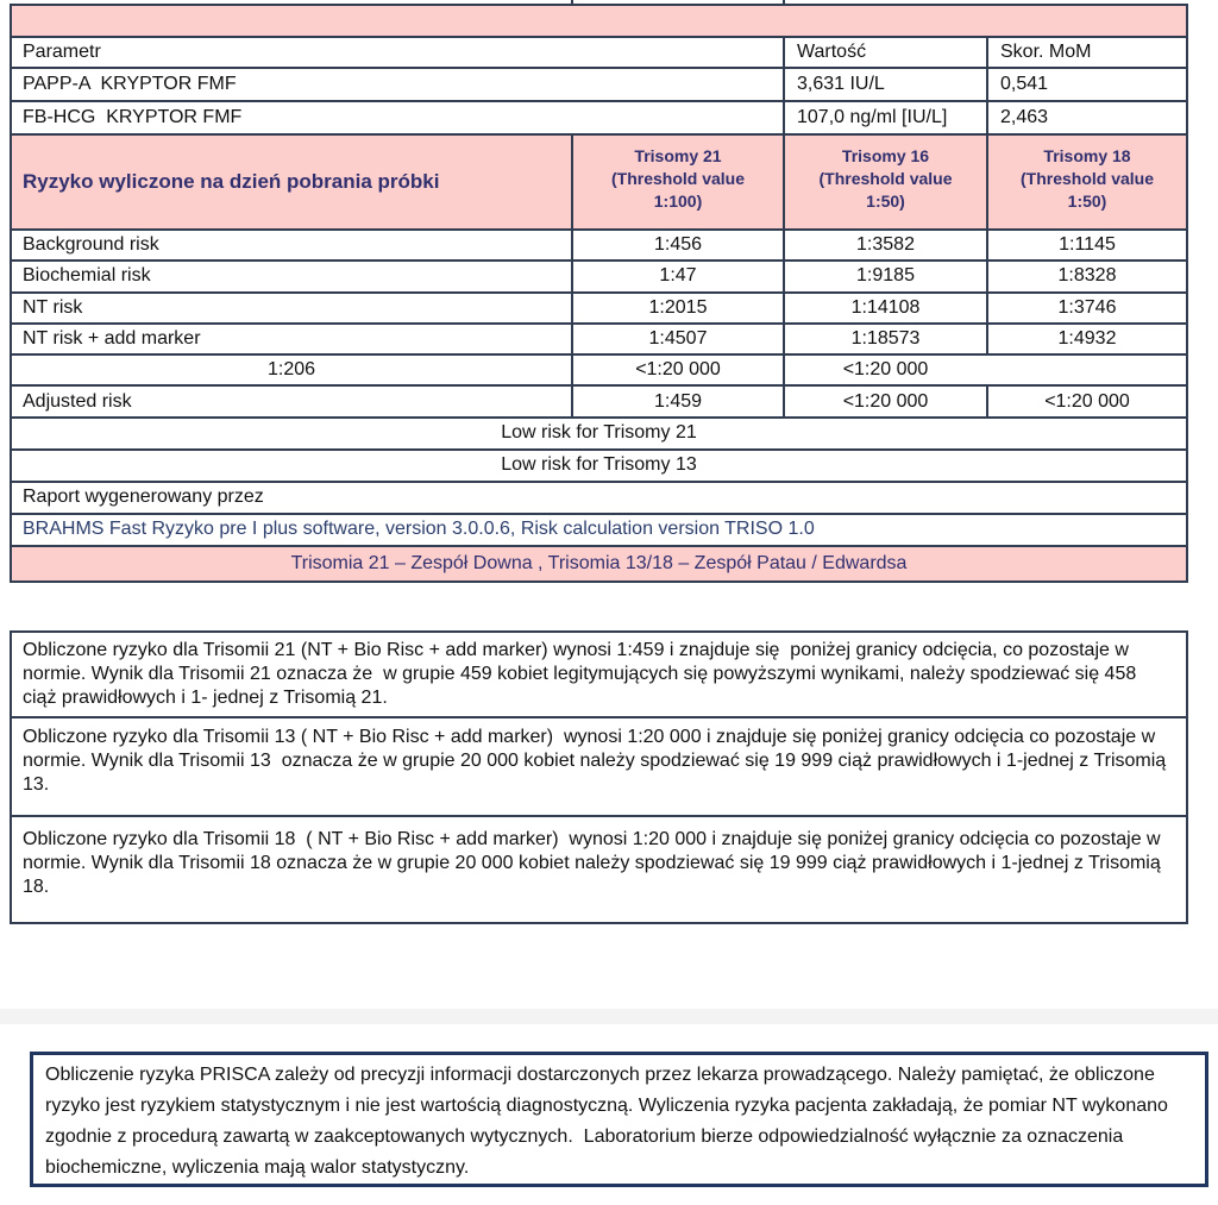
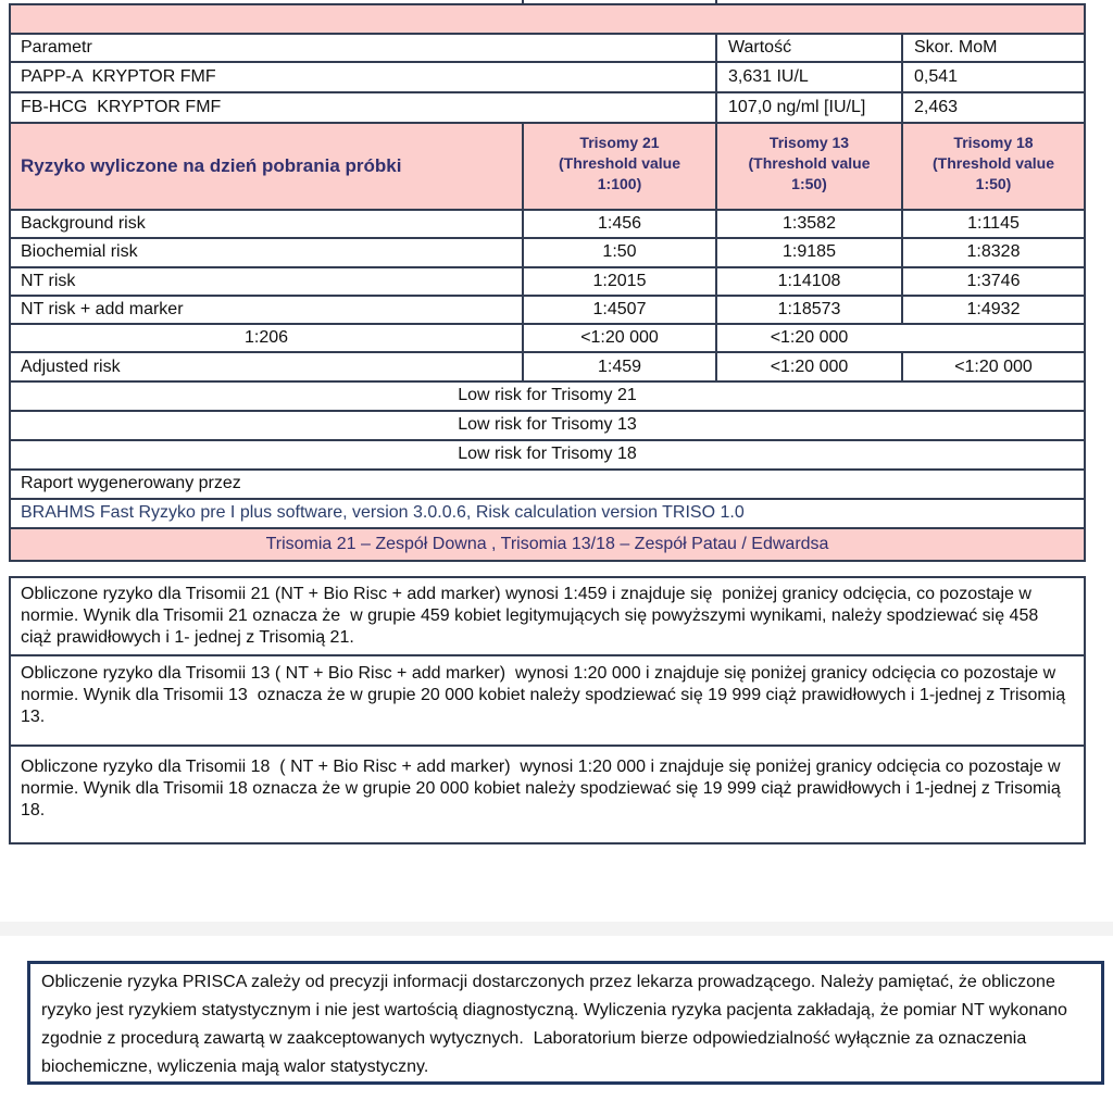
  Parametr
  Wartość
  Skor. MoM
  PAPP-A KRYPTOR FMF
  3,631 IU/L
  0,541
  FB-HCG KRYPTOR FMF
  107,0 ng/ml [IU/L]
  2,463
  Ryzyko wyliczone na dzień pobrania próbki
  Trisomy 21
  (Threshold value 1:100)
- Trisomy 16
+ Trisomy 13
  (Threshold value 1:50)
  Trisomy 18
  (Threshold value 1:50)
  Background risk
  1:456
  1:3582
  1:1145
  Biochemial risk
- 1:47
+ 1:50
  1:9185
  1:8328
  NT risk
  1:2015
  1:14108
  1:3746
  NT risk + add marker
  1:4507
  1:18573
  1:4932
  1:206
  <1:20 000
  <1:20 000
  Adjusted risk
  1:459
  <1:20 000
  <1:20 000
  Low risk for Trisomy 21
  Low risk for Trisomy 13
+ Low risk for Trisomy 18
  Raport wygenerowany przez
  BRAHMS Fast Ryzyko pre I plus software, version 3.0.0.6, Risk calculation version TRISO 1.0
  Trisomia 21 – Zespół Downa , Trisomia 13/18 – Zespół Patau / Edwardsa
  Obliczone ryzyko dla Trisomii 21 (NT + Bio Risc + add marker) wynosi 1:459 i znajduje się poniżej granicy odcięcia, co pozostaje w normie. Wynik dla Trisomii 21 oznacza że w grupie 459 kobiet legitymujących się powyższymi wynikami, należy spodziewać się 458 ciąż prawidłowych i 1- jednej z Trisomią 21.
  Obliczone ryzyko dla Trisomii 13 ( NT + Bio Risc + add marker) wynosi 1:20 000 i znajduje się poniżej granicy odcięcia co pozostaje w normie. Wynik dla Trisomii 13 oznacza że w grupie 20 000 kobiet należy spodziewać się 19 999 ciąż prawidłowych i 1-jednej z Trisomią 13.
  Obliczone ryzyko dla Trisomii 18 ( NT + Bio Risc + add marker) wynosi 1:20 000 i znajduje się poniżej granicy odcięcia co pozostaje w normie. Wynik dla Trisomii 18 oznacza że w grupie 20 000 kobiet należy spodziewać się 19 999 ciąż prawidłowych i 1-jednej z Trisomią 18.
  Obliczenie ryzyka PRISCA zależy od precyzji informacji dostarczonych przez lekarza prowadzącego. Należy pamiętać, że obliczone ryzyko jest ryzykiem statystycznym i nie jest wartością diagnostyczną. Wyliczenia ryzyka pacjenta zakładają, że pomiar NT wykonano zgodnie z procedurą zawartą w zaakceptowanych wytycznych. Laboratorium bierze odpowiedzialność wyłącznie za oznaczenia biochemiczne, wyliczenia mają walor statystyczny.
